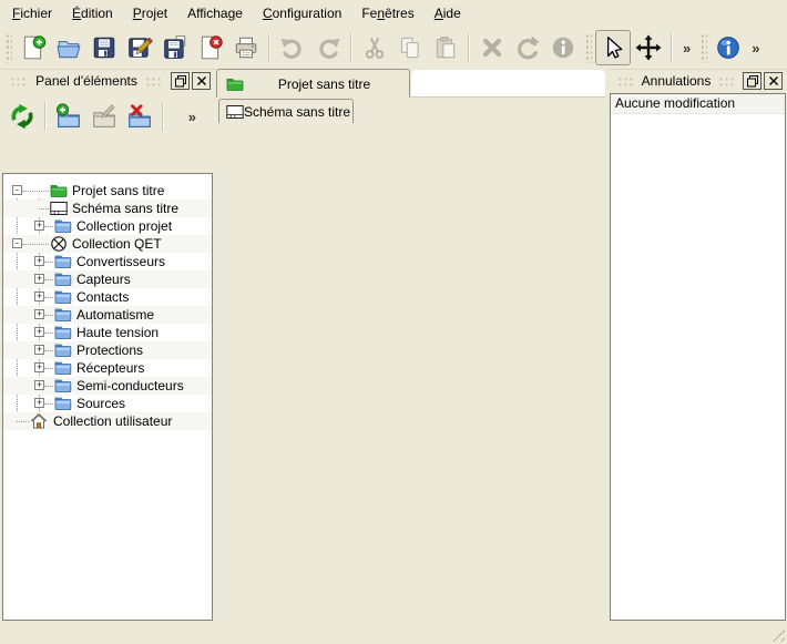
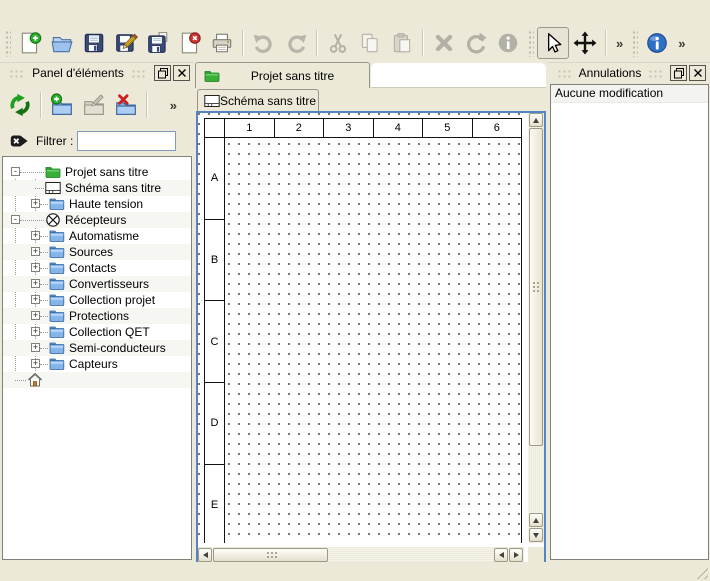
- Fichier
- Édition
- Projet
- Affichage
- Configuration
- Fenêtres
- Aide
  »
  »
  Panel d'éléments
  »
+ Filtrer :
  -
  Projet sans titre
  Schéma sans titre
  +
- Collection projet
+ Haute tension
  -
- Collection QET
+ Récepteurs
  +
- Convertisseurs
+ Automatisme
  +
- Capteurs
+ Sources
  +
  Contacts
  +
- Automatisme
+ Convertisseurs
  +
- Haute tension
+ Collection projet
  +
  Protections
  +
- Récepteurs
+ Collection QET
  +
  Semi-conducteurs
  +
- Sources
+ Capteurs
- Collection utilisateur
  Projet sans titre
  Schéma sans titre
+ 1
+ 2
+ 3
+ 4
+ 5
+ 6
+ A
+ B
+ C
+ D
+ E
  Annulations
  Aucune modification
